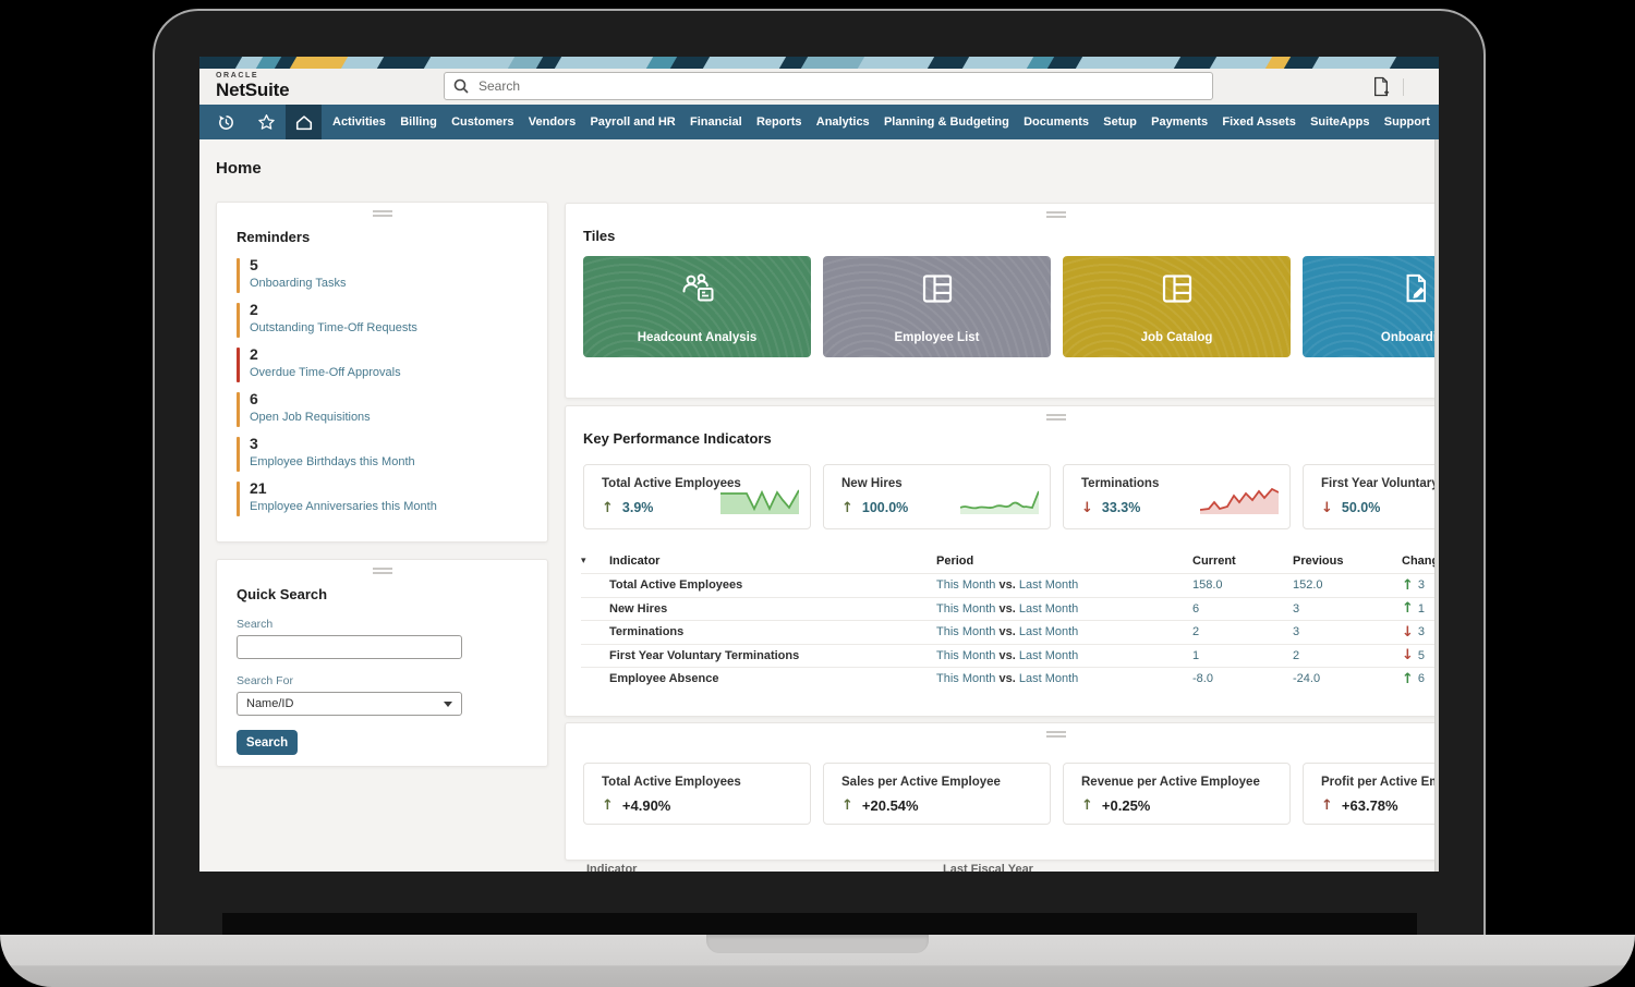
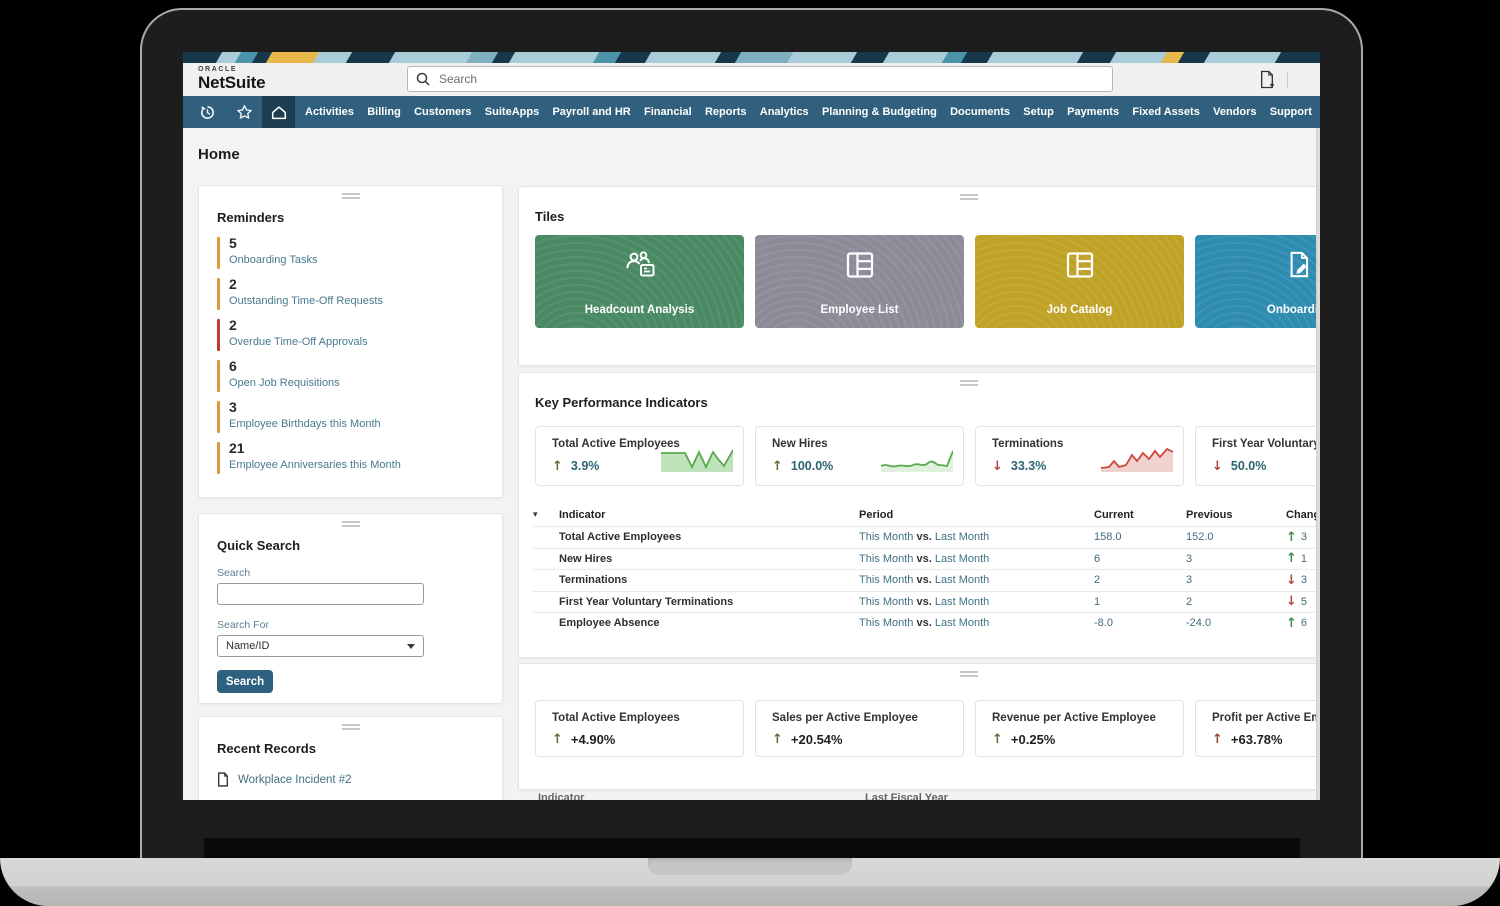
  NetSuite
  Search
  Activities
  Billing
  Customers
- Vendors
+ SuiteApps
  Payroll and HR
  Financial
  Reports
  Analytics
  Planning & Budgeting
  Documents
  Setup
  Payments
  Fixed Assets
- SuiteApps
+ Vendors
  Support
  Home
  Reminders
  5
  Onboarding Tasks
  2
  Outstanding Time-Off Requests
  2
  Overdue Time-Off Approvals
  6
  Open Job Requisitions
  3
  Employee Birthdays this Month
  21
  Employee Anniversaries this Month
  Quick Search
  Search
  Search For
  Name/ID
  Search
+ Recent Records
+ Workplace Incident #2
  Tiles
  Key Performance Indicators
  Total Active Employees
  ↑
  3.9%
  New Hires
  ↑
  100.0%
  Terminations
  ↓
  33.3%
  ↓
  50.0%
  ▾
  Indicator
  Period
  Current
  Previous
  Total Active Employees
  This Month vs. Last Month
  158.0
  152.0
  ↑
  3
  New Hires
  This Month vs. Last Month
  6
  3
  ↑
  1
  Terminations
  This Month vs. Last Month
  2
  3
  ↓
  3
  First Year Voluntary Terminations
  This Month vs. Last Month
  1
  2
  ↓
  5
  Employee Absence
  This Month vs. Last Month
  -8.0
  -24.0
  ↑
  6
  Total Active Employees
  ↑
  +4.90%
  Sales per Active Employee
  ↑
  +20.54%
  Revenue per Active Employee
  ↑
  +0.25%
  ↑
  +63.78%
  Indicator
  Last Fiscal Year
